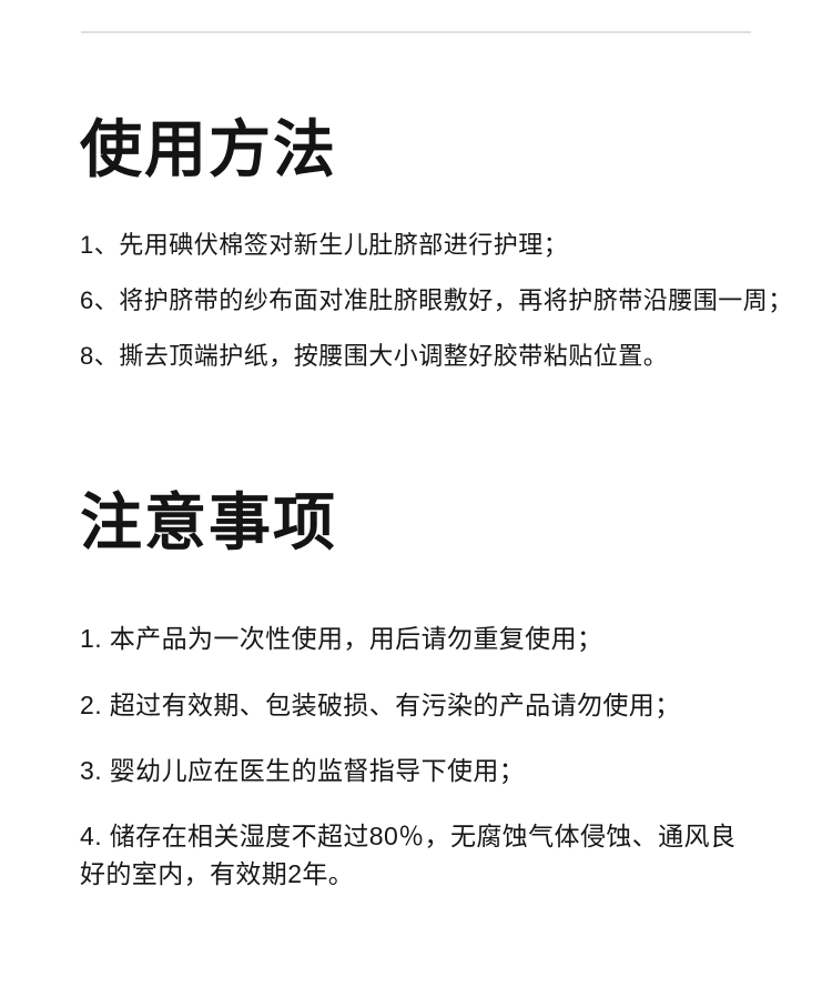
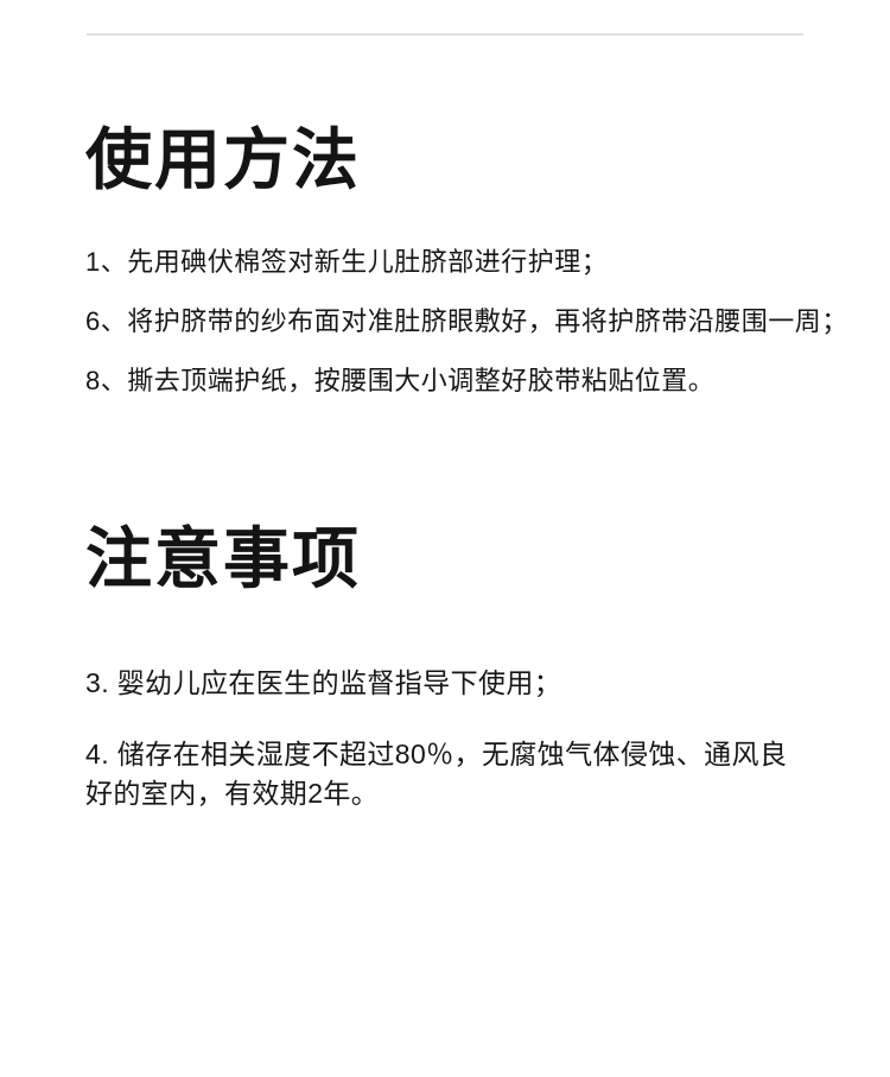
  使用方法
  1、先用碘伏棉签对新生儿肚脐部进行护理；
  6、将护脐带的纱布面对准肚脐眼敷好，再将护脐带沿腰围一周；
  8、撕去顶端护纸，按腰围大小调整好胶带粘贴位置。
  注意事项
- 1. 本产品为一次性使用，用后请勿重复使用；
- 2. 超过有效期、包装破损、有污染的产品请勿使用；
  3. 婴幼儿应在医生的监督指导下使用；
  4. 储存在相关湿度不超过80％，无腐蚀气体侵蚀、通风良好的室内，有效期2年。
